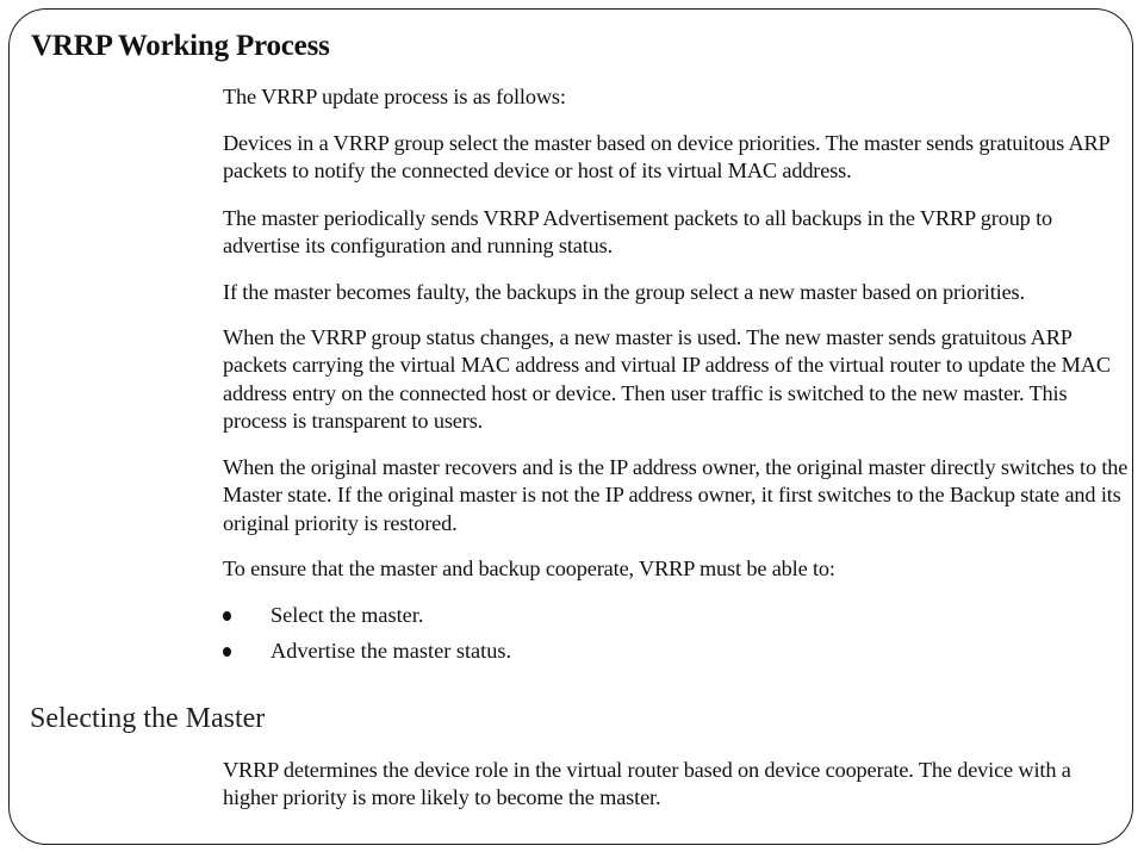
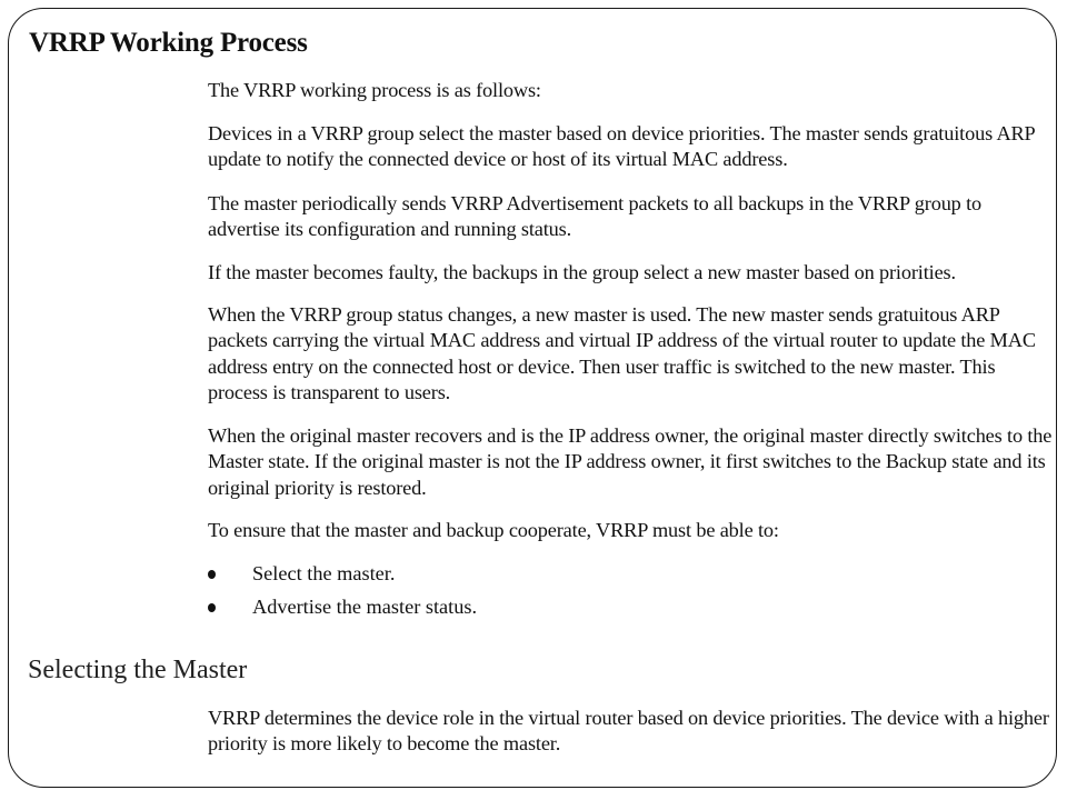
  VRRP Working Process
- The VRRP update process is as follows:
+ The VRRP working process is as follows:
- Devices in a VRRP group select the master based on device priorities. The master sends gratuitous ARP packets to notify the connected device or host of its virtual MAC address.
+ Devices in a VRRP group select the master based on device priorities. The master sends gratuitous ARP update to notify the connected device or host of its virtual MAC address.
  The master periodically sends VRRP Advertisement packets to all backups in the VRRP group to advertise its configuration and running status.
  If the master becomes faulty, the backups in the group select a new master based on priorities.
  When the VRRP group status changes, a new master is used. The new master sends gratuitous ARP packets carrying the virtual MAC address and virtual IP address of the virtual router to update the MAC address entry on the connected host or device. Then user traffic is switched to the new master. This process is transparent to users.
  When the original master recovers and is the IP address owner, the original master directly switches to the Master state. If the original master is not the IP address owner, it first switches to the Backup state and its original priority is restored.
  To ensure that the master and backup cooperate, VRRP must be able to:
  Select the master.
  Advertise the master status.
  Selecting the Master
- VRRP determines the device role in the virtual router based on device cooperate. The device with a higher priority is more likely to become the master.
+ VRRP determines the device role in the virtual router based on device priorities. The device with a higher priority is more likely to become the master.
